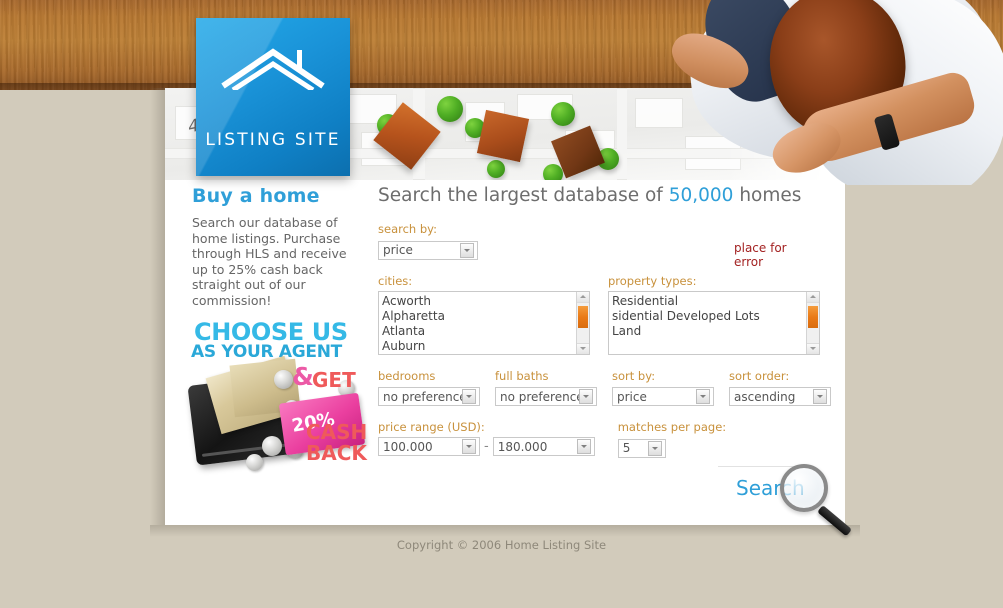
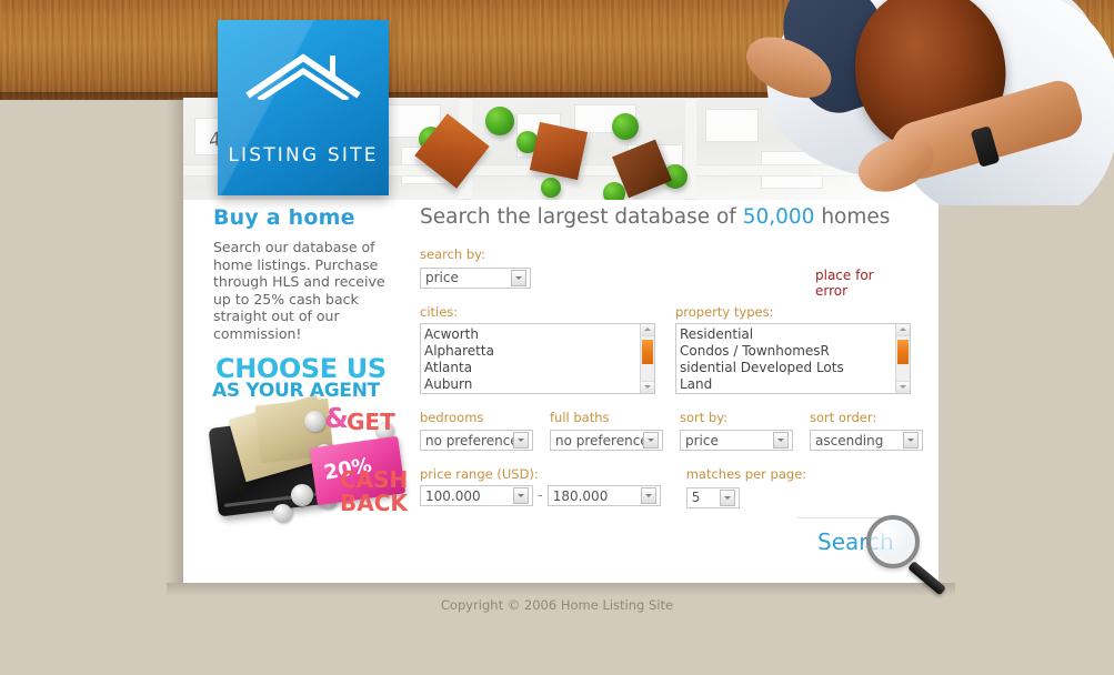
  LISTING SITE
  Buy a home
  Search our database of home listings. Purchase through HLS and receive up to 25% cash back straight out of our commission!
  CHOOSE US
  AS YOUR AGENT
  &
  GET
  CASH
  BACK
  Search the largest database of 50,000 homes
  place for error
  search by:
  price
  cities:
  Acworth
  Alpharetta
  Atlanta
  Auburn
  property types:
  Residential
+ Condos / TownhomesR
  sidential Developed Lots
  Land
  bedrooms
  no preferenc
  full baths
  no preferenc
  sort by:
  price
  sort order:
  ascending
  price range (USD):
  100.000
  -
  180.000
  matches per page:
  5
  Copyright © 2006 Home Listing Site
